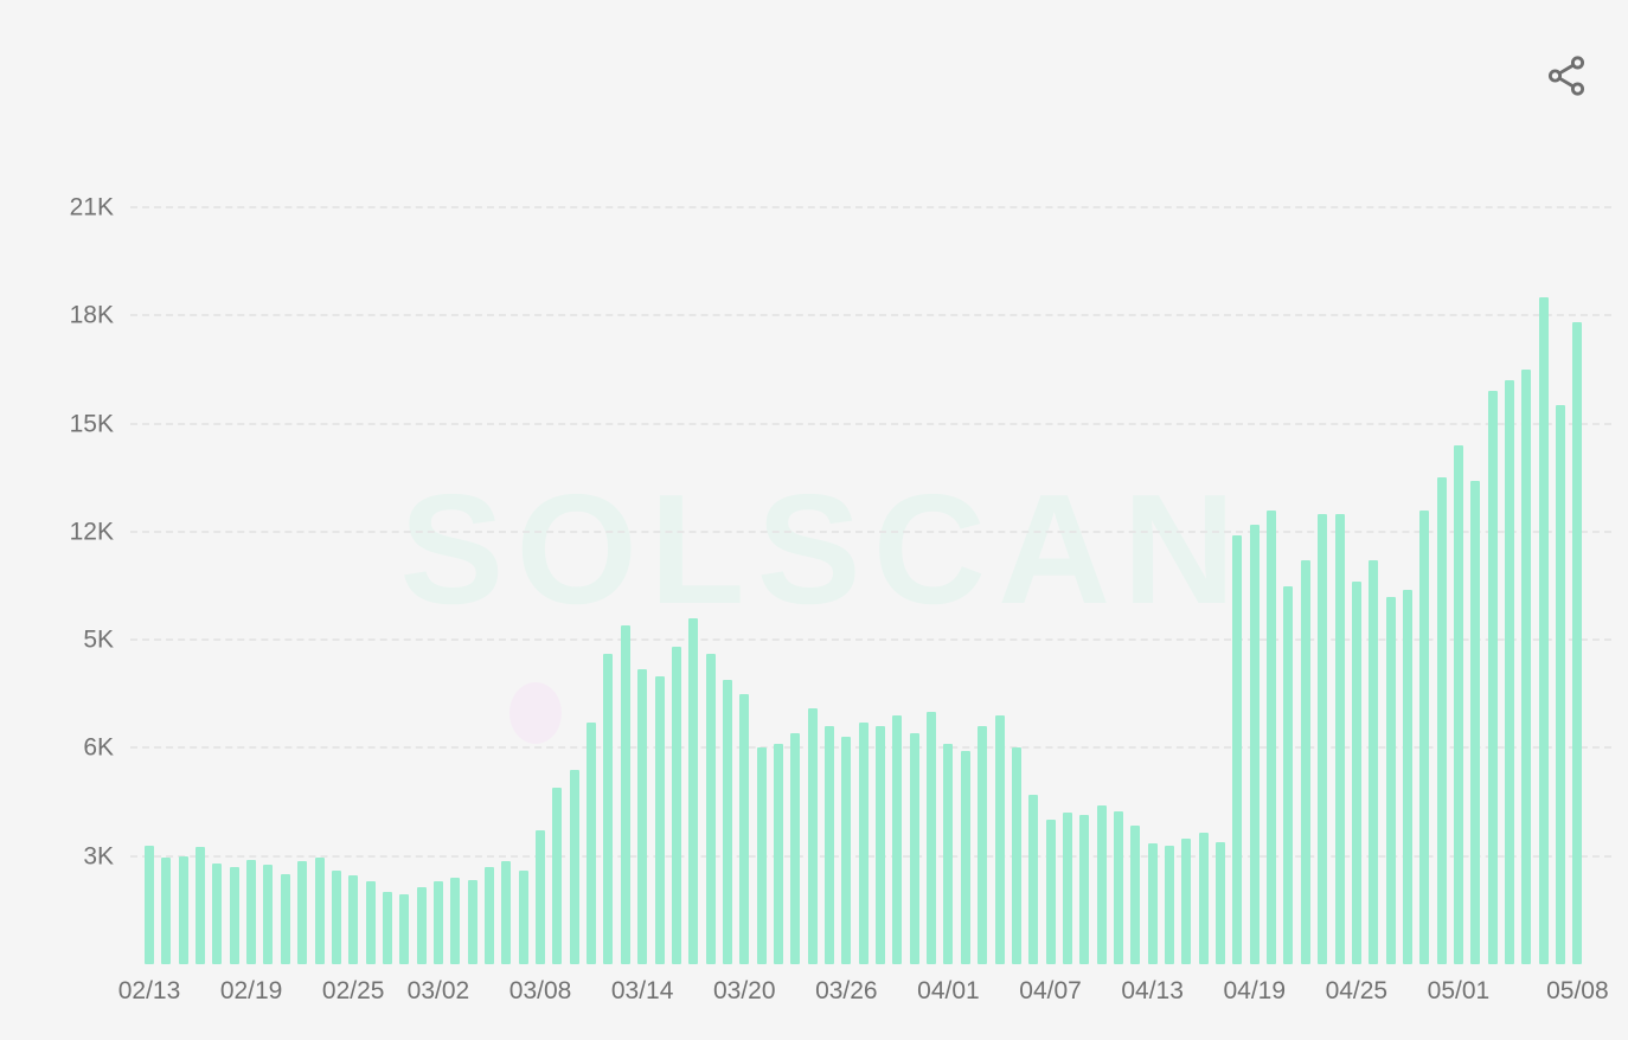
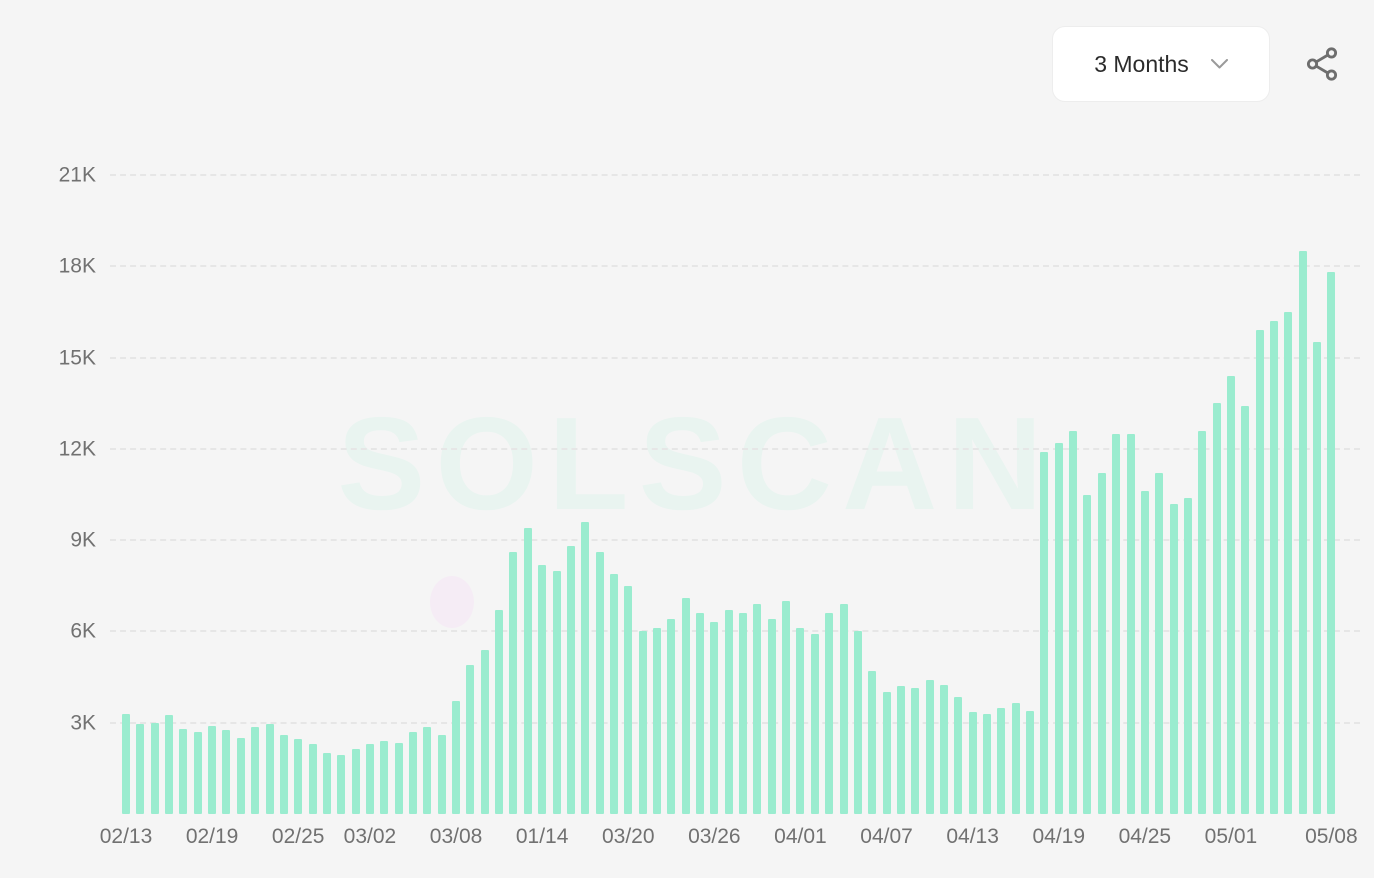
+ 3 Months
  SOLSCAN
  3K
  6K
- 5K
+ 9K
  12K
  15K
  18K
  21K
  02/13
  02/19
  02/25
  03/02
  03/08
- 03/14
+ 01/14
  03/20
  03/26
  04/01
  04/07
  04/13
  04/19
  04/25
  05/01
  05/08
